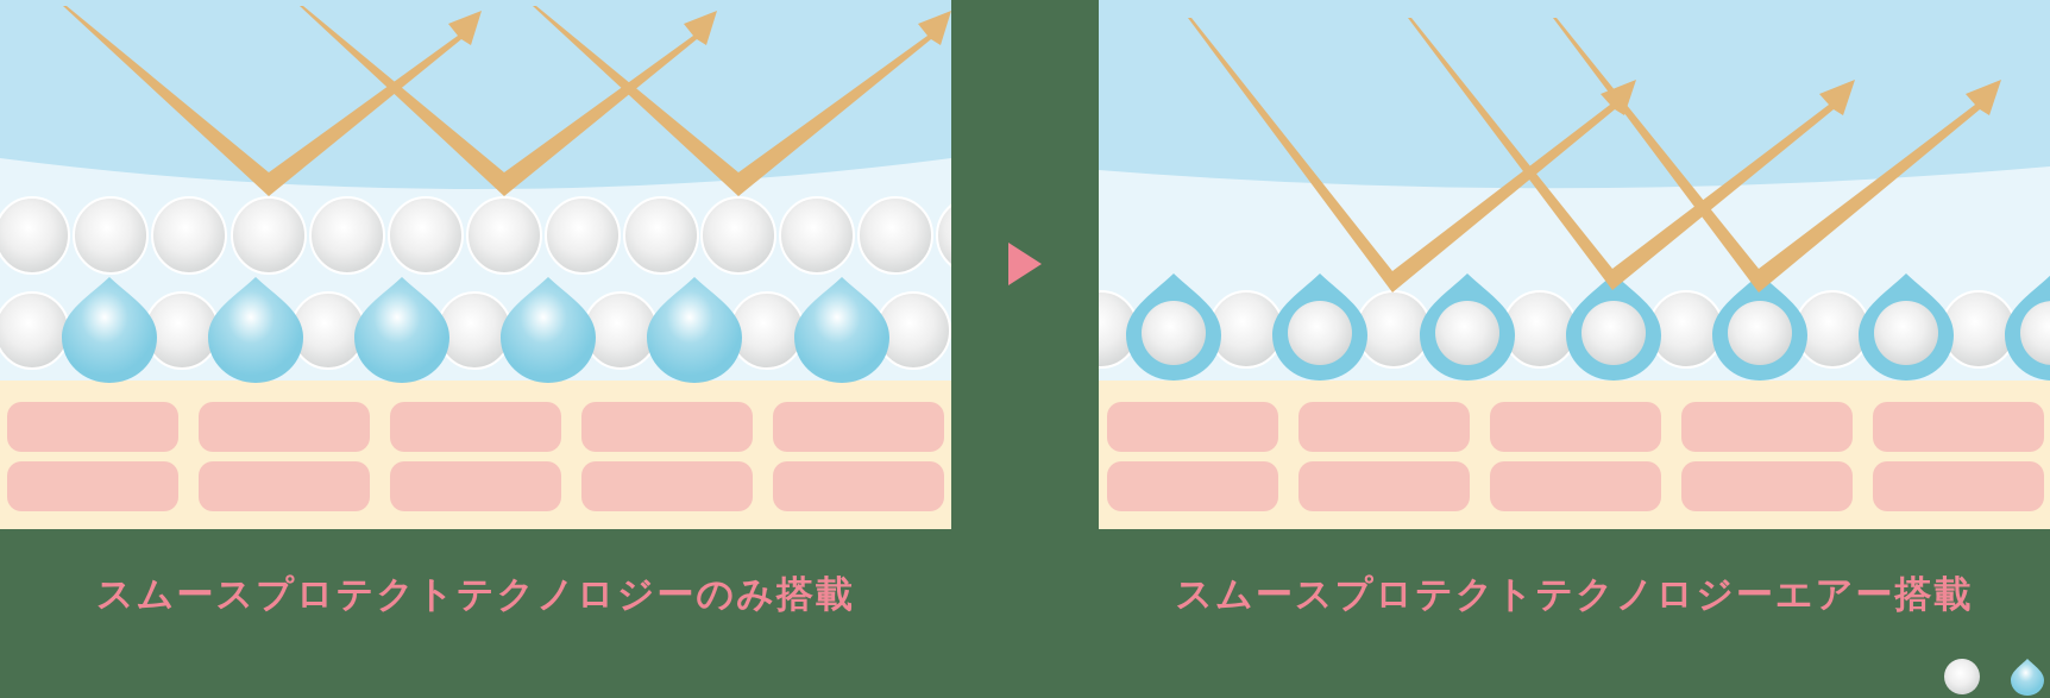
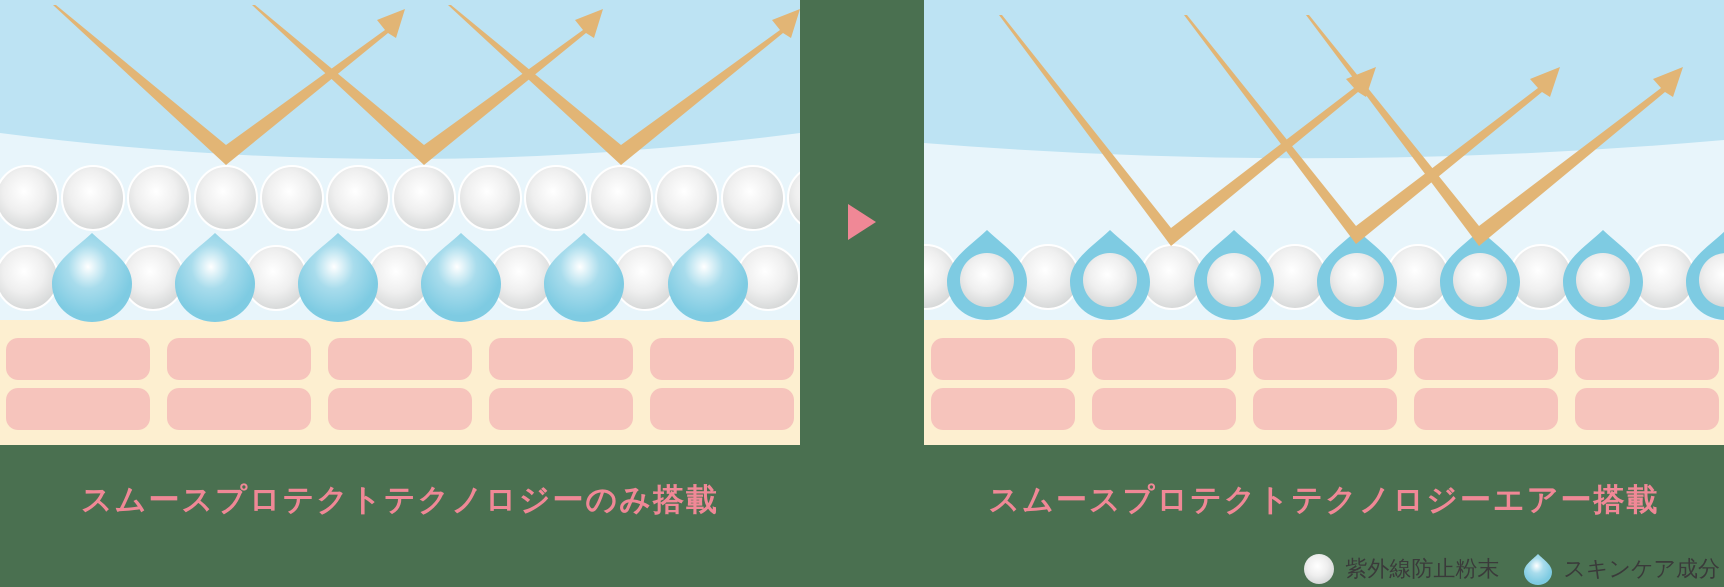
  スムースプロテクトテクノロジーのみ搭載
  スムースプロテクトテクノロジーエアー搭載
+ 紫外線防止粉末
+ スキンケア成分
